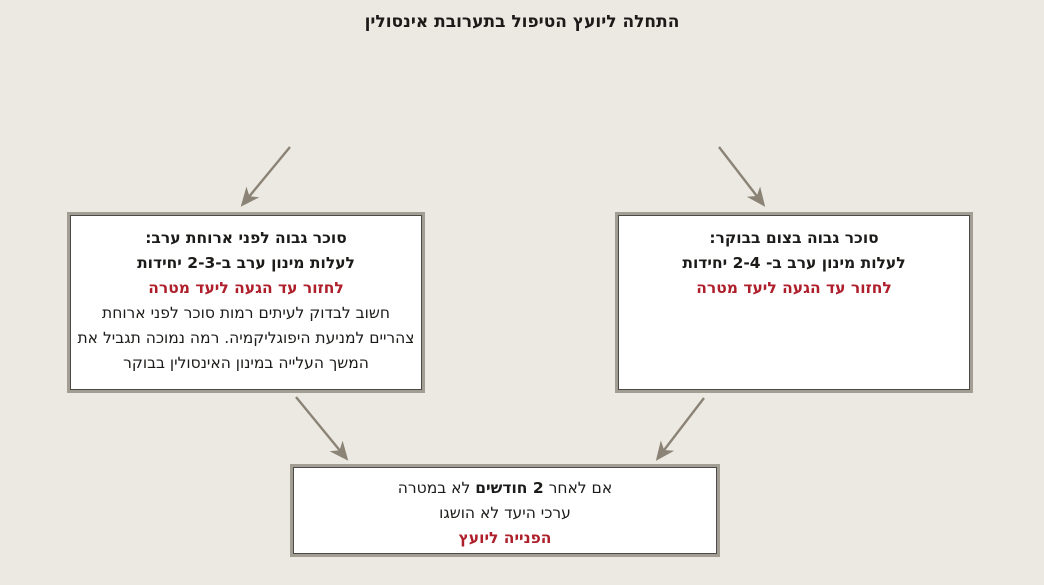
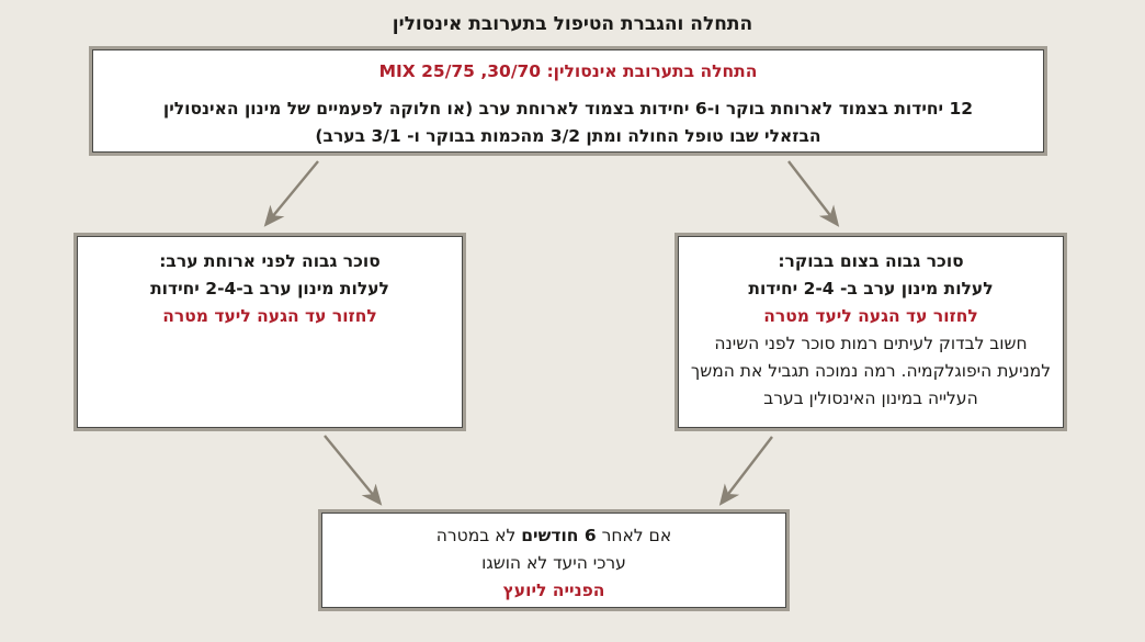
- התחלה ליועץ הטיפול בתערובת אינסולין
+ התחלה והגברת הטיפול בתערובת אינסולין
+ התחלה בתערובת אינסולין: 30/70, 25/75 MIX
+ 12 יחידות בצמוד לארוחת בוקר ו-6 יחידות בצמוד לארוחת ערב (או חלוקה לפעמיים של מינון האינסולין
+ הבזאלי שבו טופל החולה ומתן 3/2 מהכמות בבוקר ו- 3/1 בערב)
  סוכר גבוה לפני ארוחת ערב:
- לעלות מינון ערב ב-2-3 יחידות
+ לעלות מינון ערב ב-2-4 יחידות
  לחזור עד הגעה ליעד מטרה
- חשוב לבדוק לעיתים רמות סוכר לפני ארוחת צהריים למניעת היפוגליקמיה. רמה נמוכה תגביל את המשך העלייה במינון האינסולין בבוקר
  סוכר גבוה בצום בבוקר:
  לעלות מינון ערב ב- 2-4 יחידות
  לחזור עד הגעה ליעד מטרה
+ חשוב לבדוק לעיתים רמות סוכר לפני השינה למניעת היפוגלקמיה. רמה נמוכה תגביל את המשך העלייה במינון האינסולין בערב
- אם לאחר 2 חודשים לא במטרה
+ אם לאחר 6 חודשים לא במטרה
  ערכי היעד לא הושגו
  הפנייה ליועץ
